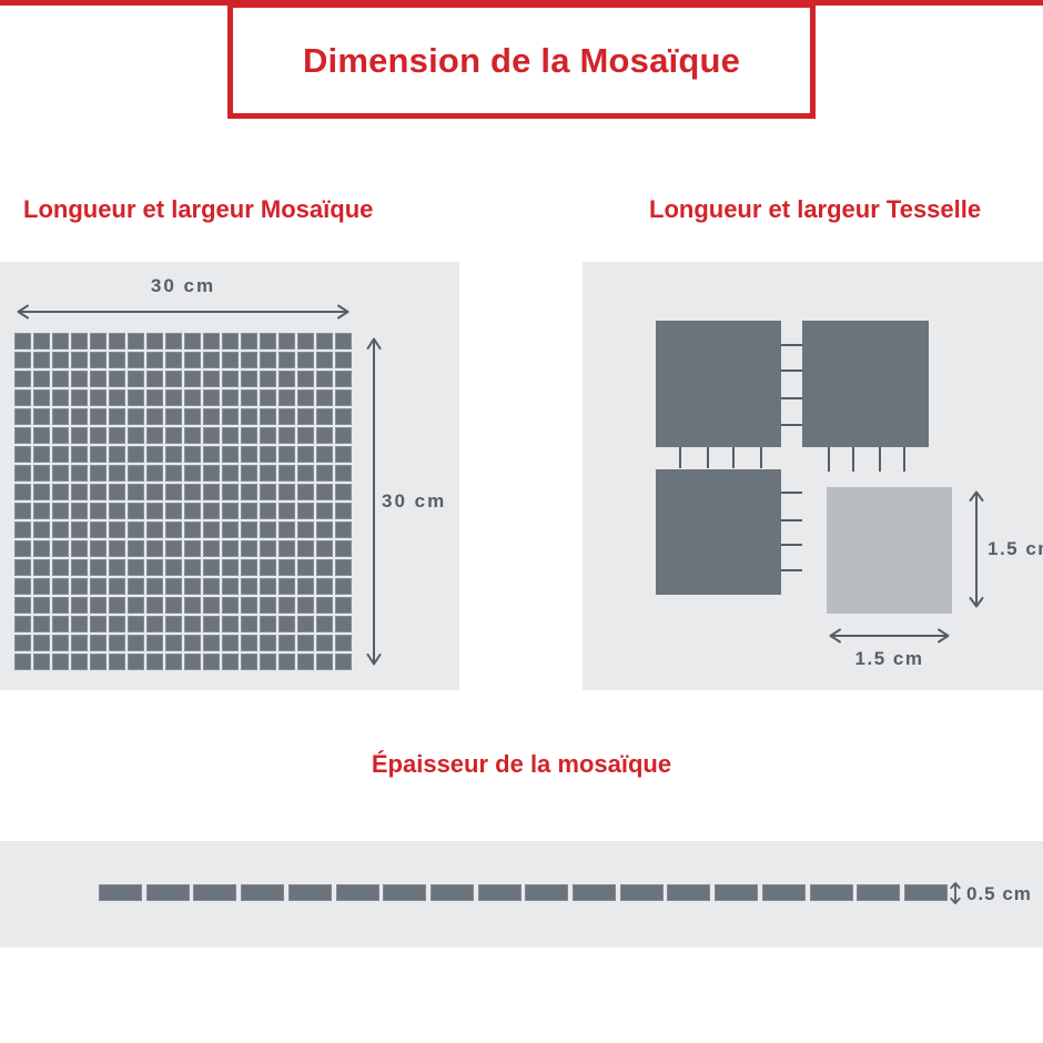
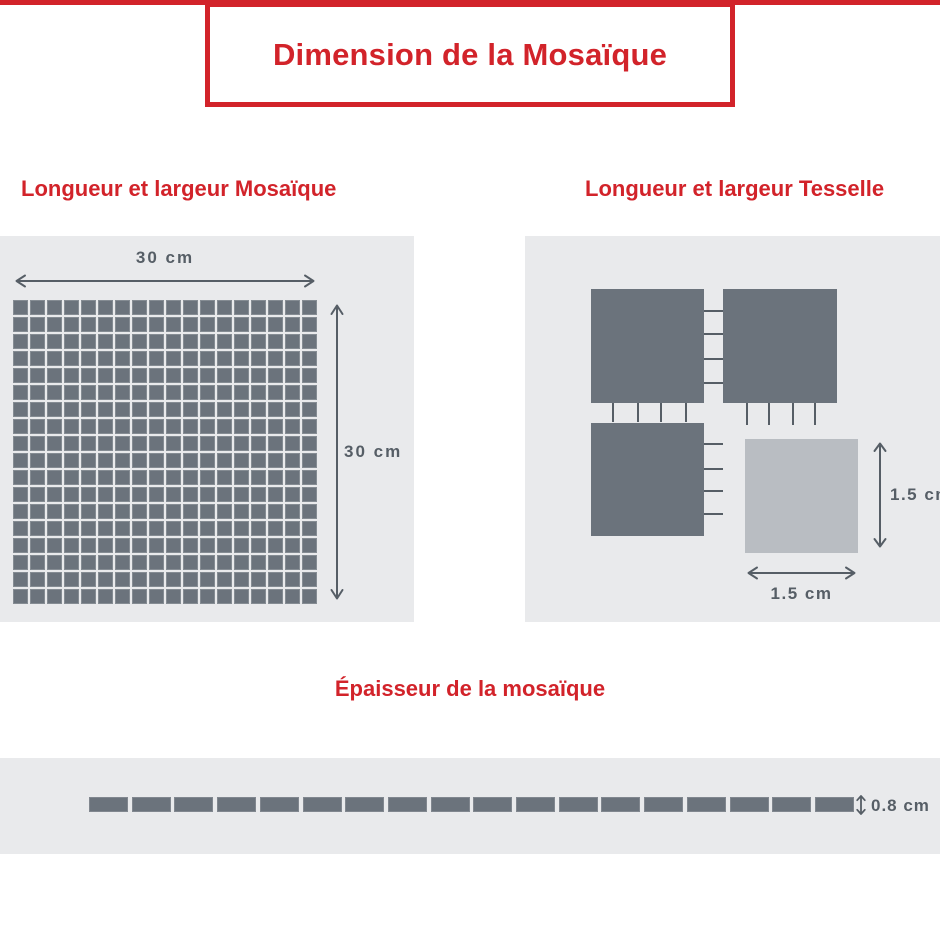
  Dimension de la Mosaïque
  Longueur et largeur Mosaïque
  Longueur et largeur Tesselle
  30 cm
  30 cm
  1.5 c
  1.5 cm
  Épaisseur de la mosaïque
- 0.5 cm
+ 0.8 cm
